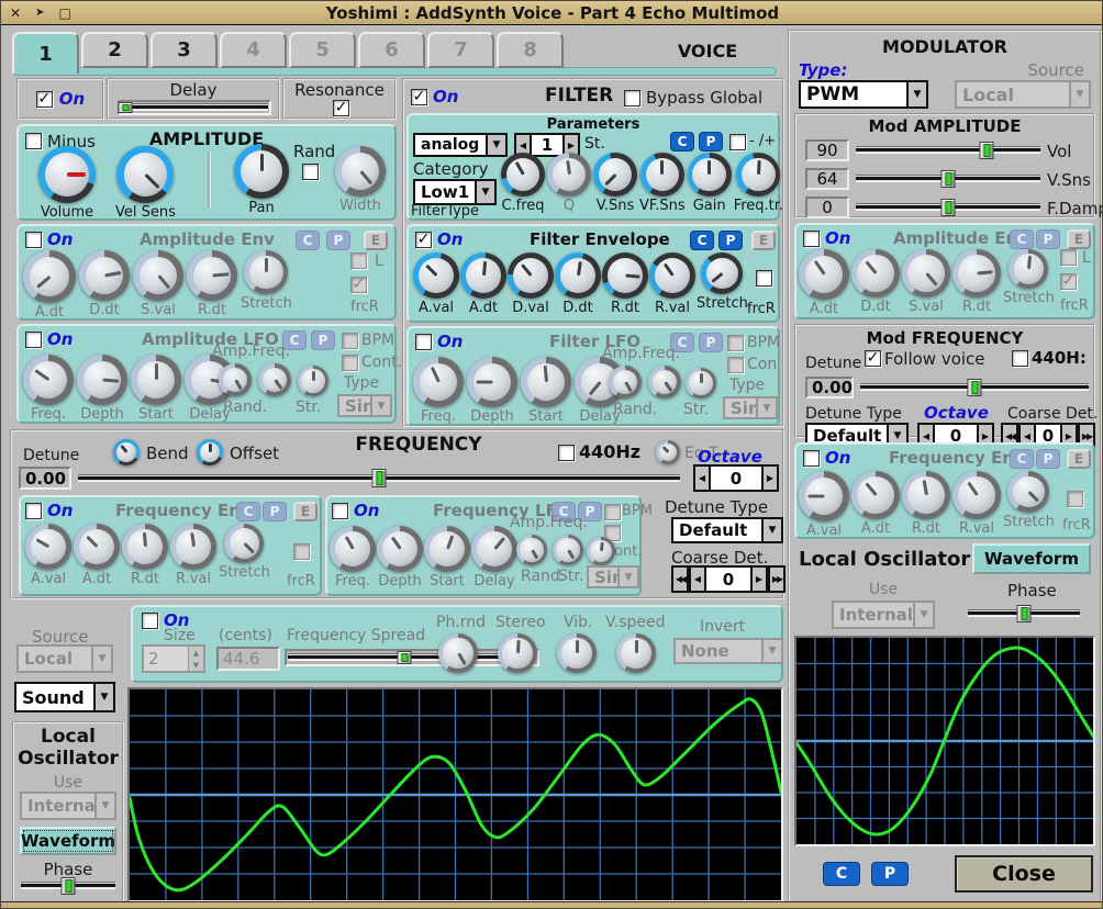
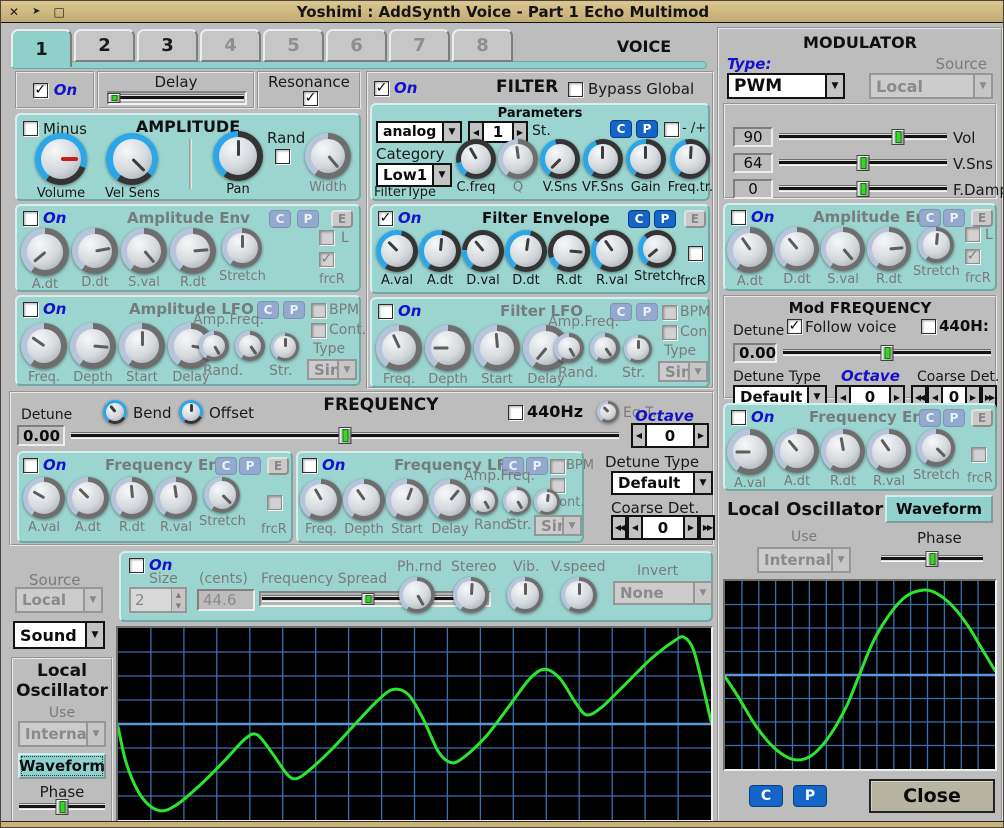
  ✕
  ➤
  □
- Yoshimi : AddSynth Voice - Part 4 Echo Multimod
+ Yoshimi : AddSynth Voice - Part 1 Echo Multimod
  1
  2
  3
  4
  5
  6
  7
  8
  VOICE
  On
  Delay
  Resonance
  Minus
  AMPLITUDE
  Volume
  Vel Sens
  Pan
  Rand
  Width
  On
  Amplitude Env
  C
  P
  E
  A.dt
  D.dt
  S.val
  R.dt
  Stretch
  L
  frcR
  On
  Amplitude LFO
  C
  P
  BPM
  Cont.
  Freq.
  Depth
  Start
  Delay
  Amp.Freq.
  Rand.
  Type
  Str.
  Sin
  ▼
  On
  FILTER
  Bypass Global
  Parameters
  analog
  ▼
  ◀
  1
  ▶
  St.
  C
  P
  - /+
  Category
  Low1
  ▼
  FilterType
  C.freq
  Q
  V.Sns
  VF.Sns
  Gain
  Freq.tr.
  On
  Filter Envelope
  C
  P
  E
  A.val
  A.dt
  D.val
  D.dt
  R.dt
  R.val
  Stretch
  frcR
  On
  Filter LFO
  C
  P
  BPM
  Con
  Freq.
  Depth
  Start
  Delay
  Amp.Freq.
  Rand.
  Type
  Str.
  Sin
  ▼
  Detune
  Bend
  Offset
  FREQUENCY
  440Hz
  Eq.T.
  Octave
  0.00
  ◀
  0
  ▶
  On
  Frequency En
  C
  P
  E
  A.val
  A.dt
  R.dt
  R.val
  Stretch
  frcR
  On
  Frequency L
  C
  P
  BPM
  ont.
  Freq.
  Depth
  Start
  Delay
  Amp.Freq.
  Rand.
  Str.
  ▼
  Detune Type
  Default
  ▼
  Coarse Det.
  ◀
  ◀
  ◀
  0
  ▶
  ▶
  ▶
  On
  Size
  2
  ▲
  ▼
  (cents)
  44.6
  Frequency Spread
  Ph.rnd
  Stereo
  Vib.
  V.speed
  Invert
  None
  ▼
  Source
  Local
  ▼
  Sound
  ▼
  Local
  Oscillator
  Use
  Interna
  ▼
  Waveform
  Phase
  MODULATOR
  Type:
  Source
  PWM
  ▼
  Local
  ▼
- Mod AMPLITUDE
  90
  Vol
  64
  V.Sns
  0
  F.Dam
  On
  Amplitude E
  C
  P
  E
  A.dt
  D.dt
  S.val
  R.dt
  Stretch
  L
  frcR
  Mod FREQUENCY
  Detune
  Follow voice
  440H:
  0.00
  Detune Type
  Octave
  Coarse Det.
  Default
  ▼
  ◀
  0
  ▶
  ◀
  ◀
  ◀
  0
  ▶
  ▶
  ▶
  On
  Frequency En
  C
  P
  E
  A.val
  A.dt
  R.dt
  R.val
  Stretch
  frcR
  Local Oscillator
  Waveform
  Use
  Phase
  Internal
  ▼
  C
  P
  Close
